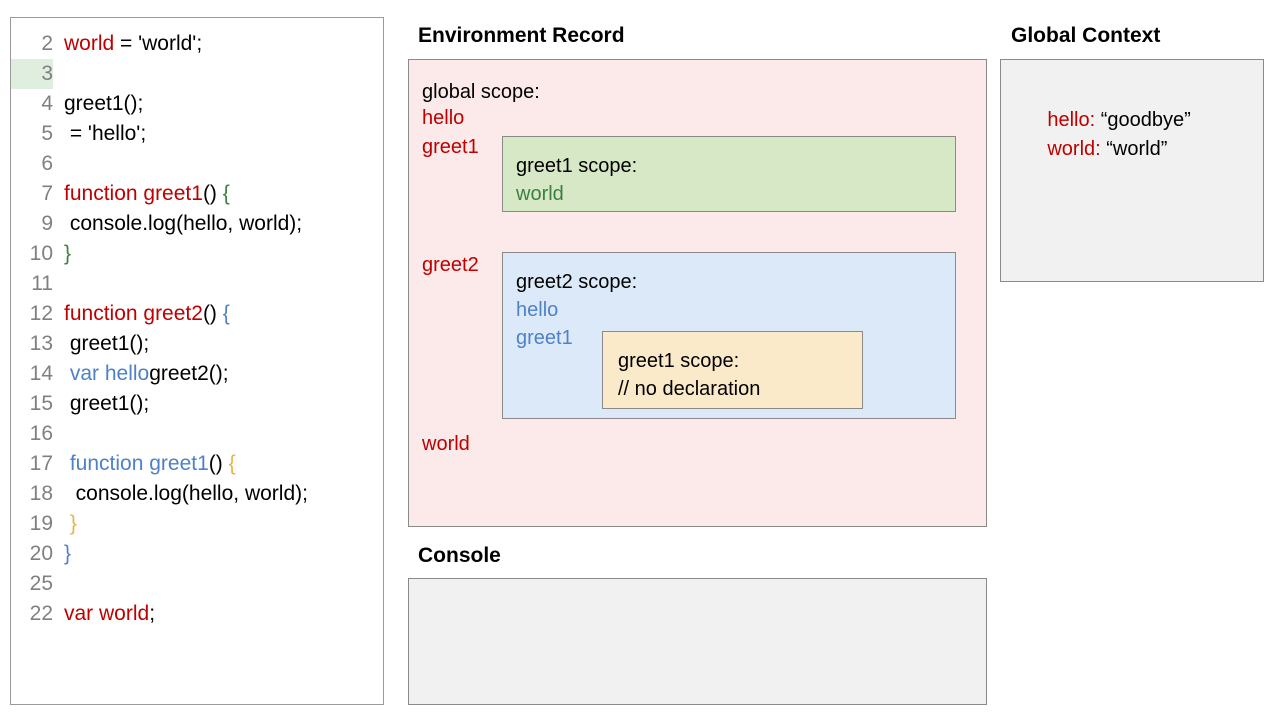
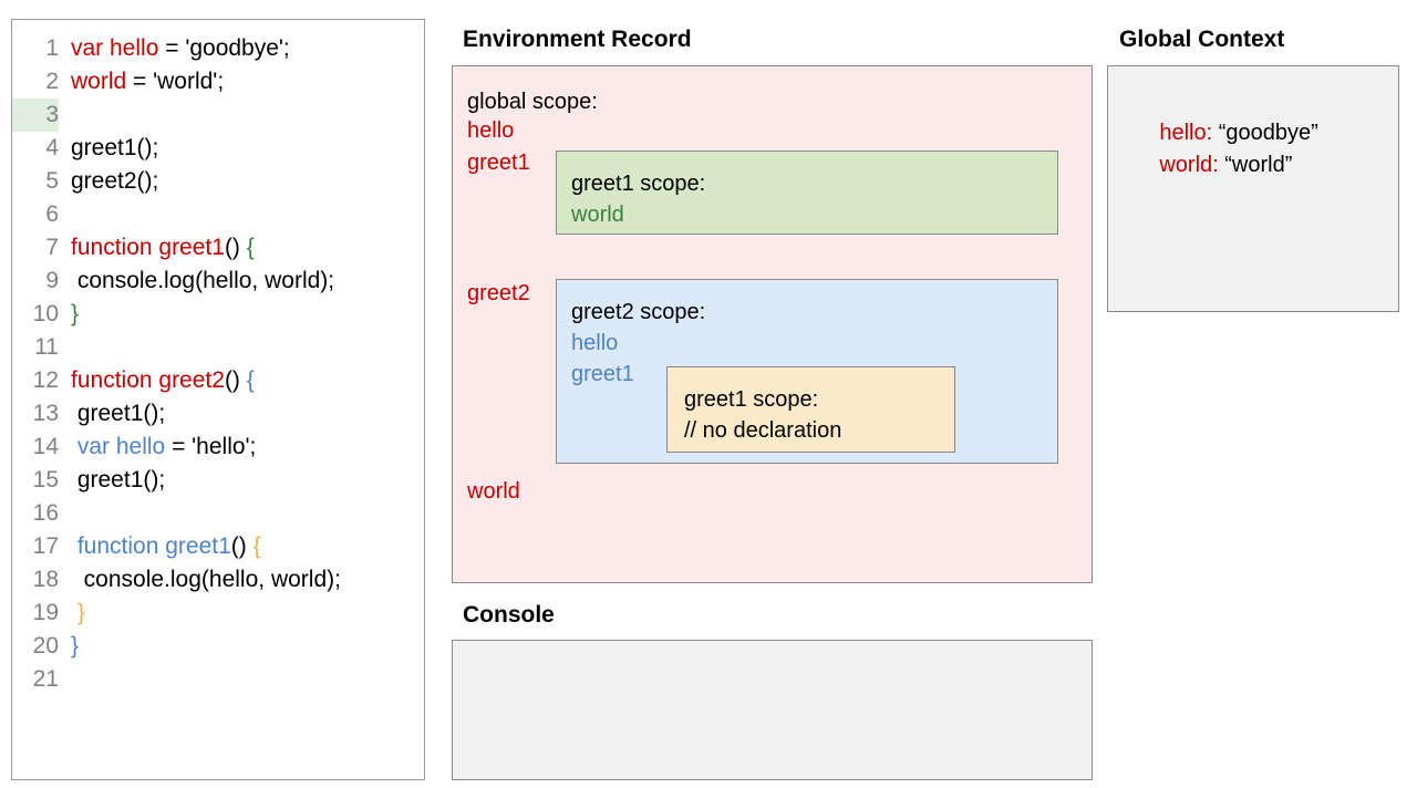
+ 1
+ var hello = 'goodbye';
  2
  world = 'world';
  3
  4
  greet1();
  5
- = 'hello';
+ greet2();
  6
  7
  function greet1() {
  9
  console.log(hello, world);
  10
  }
  11
  12
  function greet2() {
  13
  greet1();
  14
- var hellogreet2();
+ var hello = 'hello';
  15
  greet1();
  16
  17
  function greet1() {
  18
  console.log(hello, world);
  19
  }
  20
  }
- 25
+ 21
- 22
- var world;
  Environment Record
  global scope:
  hello
  greet1
  greet2
  world
  greet1 scope:
  world
  greet2 scope:
  hello
  greet1
  greet1 scope:
  // no declaration
  Global Context
  hello: “goodbye”
  world: “world”
  Console
